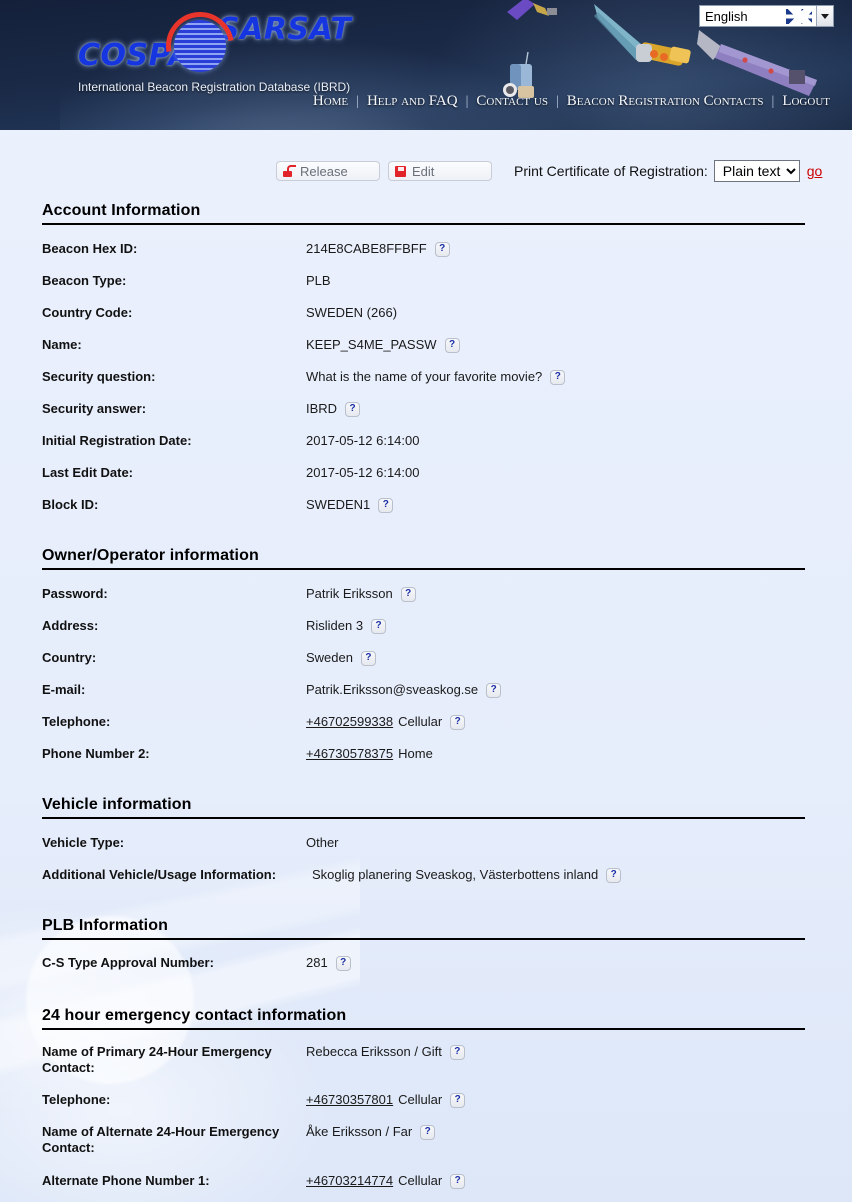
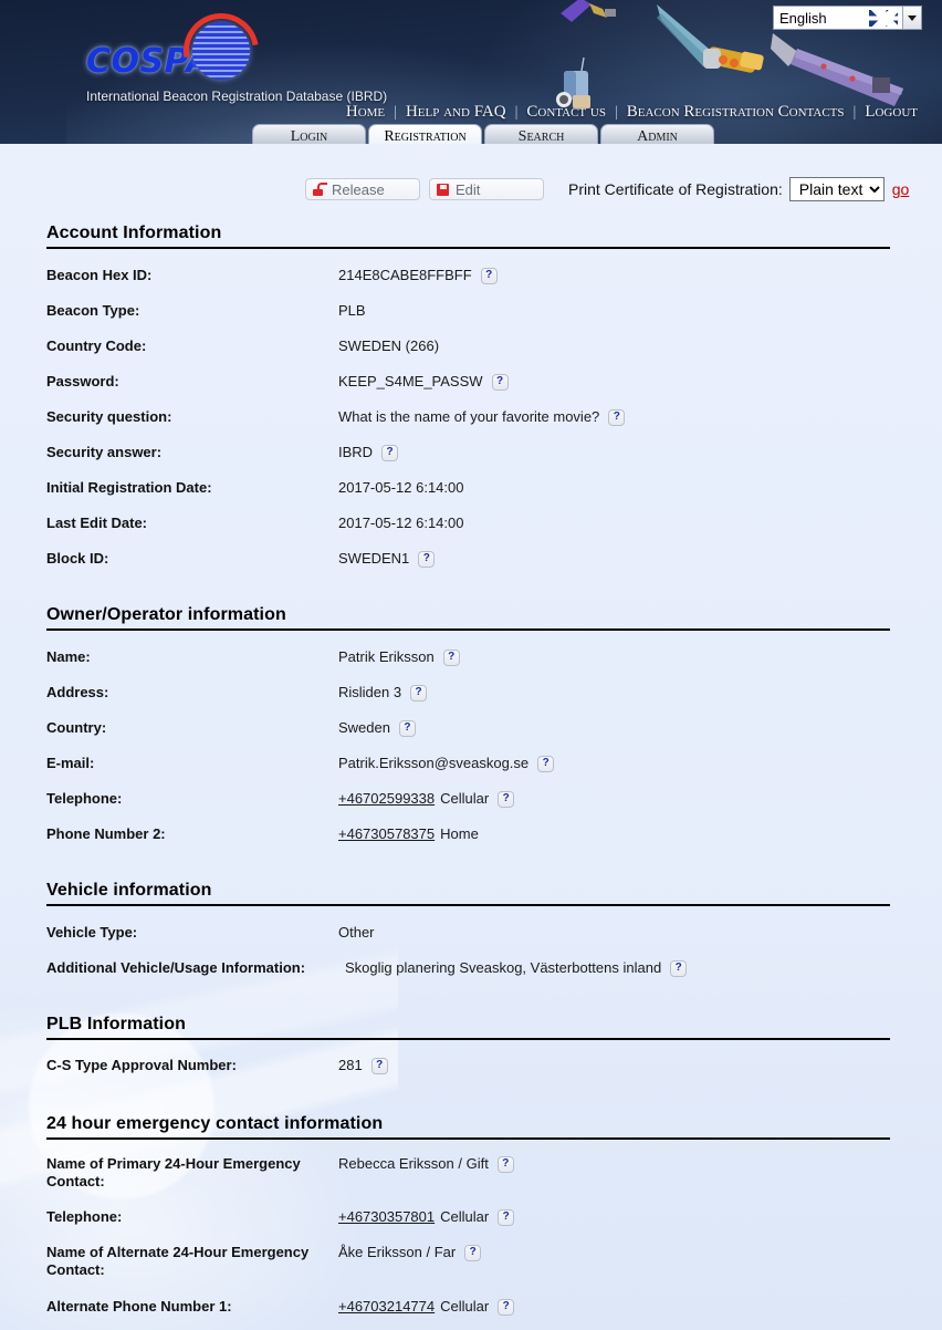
- SARSAT
  International Beacon Registration Database (IBRD)
  English
  Home
  |
  Help and FAQ
  |
  Contact us
  |
  Beacon Registration Contacts
  |
  Logout
+ Login
+ Registration
+ Search
+ Admin
  Release
  Edit
  Print Certificate of Registration:
  Plain text
  go
  Account Information
  Beacon Hex ID:
  214E8CABE8FFBFF
  ?
  Beacon Type:
  PLB
  Country Code:
  SWEDEN (266)
- Name:
+ Password:
  KEEP_S4ME_PASSW
  ?
  Security question:
  What is the name of your favorite movie?
  ?
  Security answer:
  IBRD
  ?
  Initial Registration Date:
  2017-05-12 6:14:00
  Last Edit Date:
  2017-05-12 6:14:00
  Block ID:
  SWEDEN1
  ?
  Owner/Operator information
- Password:
+ Name:
  Patrik Eriksson
  ?
  Address:
  Risliden 3
  ?
  Country:
  Sweden
  ?
  E-mail:
  Patrik.Eriksson@sveaskog.se
  ?
  Telephone:
  +46702599338
  Cellular
  ?
  Phone Number 2:
  +46730578375
  Home
  Vehicle information
  Vehicle Type:
  Other
  Additional Vehicle/Usage Information:
  Skoglig planering Sveaskog, Västerbottens inland
  ?
  PLB Information
  C-S Type Approval Number:
  281
  ?
  24 hour emergency contact information
  Name of Primary 24-Hour Emergency Contact:
  Rebecca Eriksson / Gift
  ?
  Telephone:
  +46730357801
  Cellular
  ?
  Name of Alternate 24-Hour Emergency Contact:
  Åke Eriksson / Far
  ?
  Alternate Phone Number 1:
  +46703214774
  Cellular
  ?
